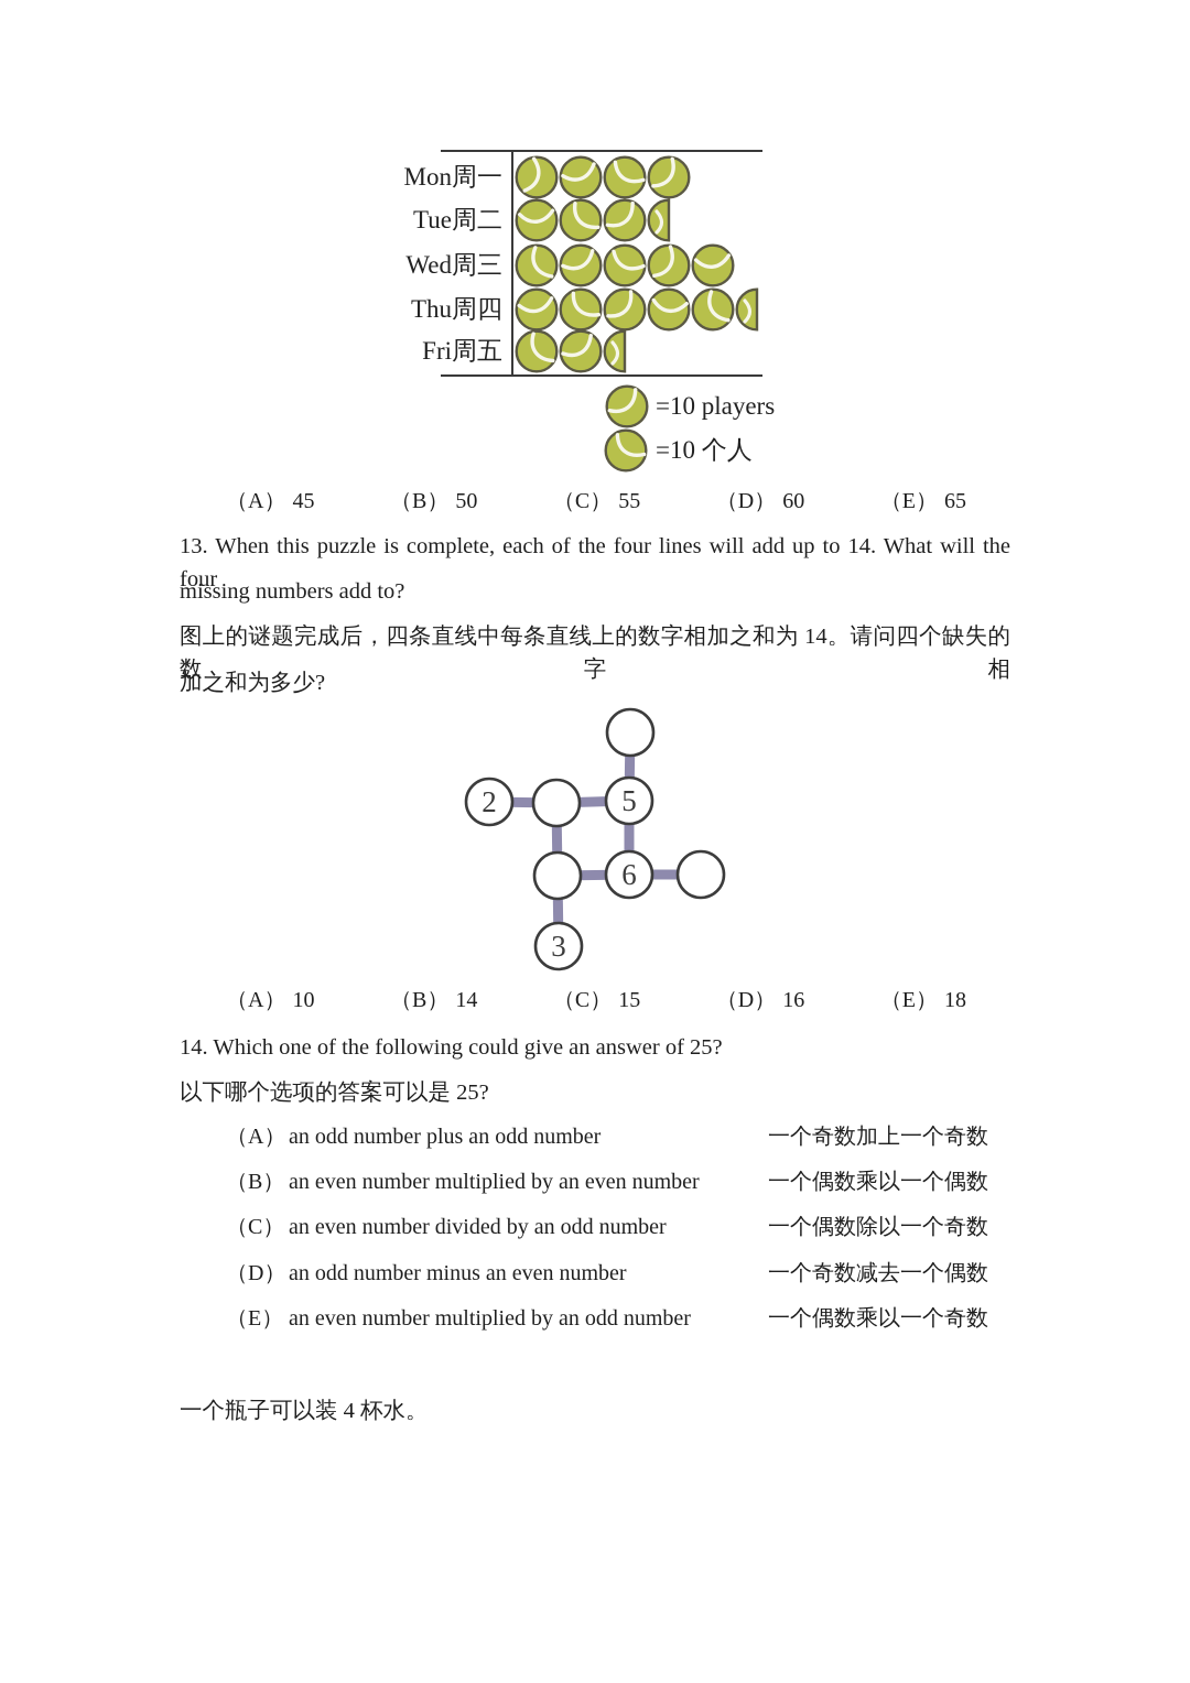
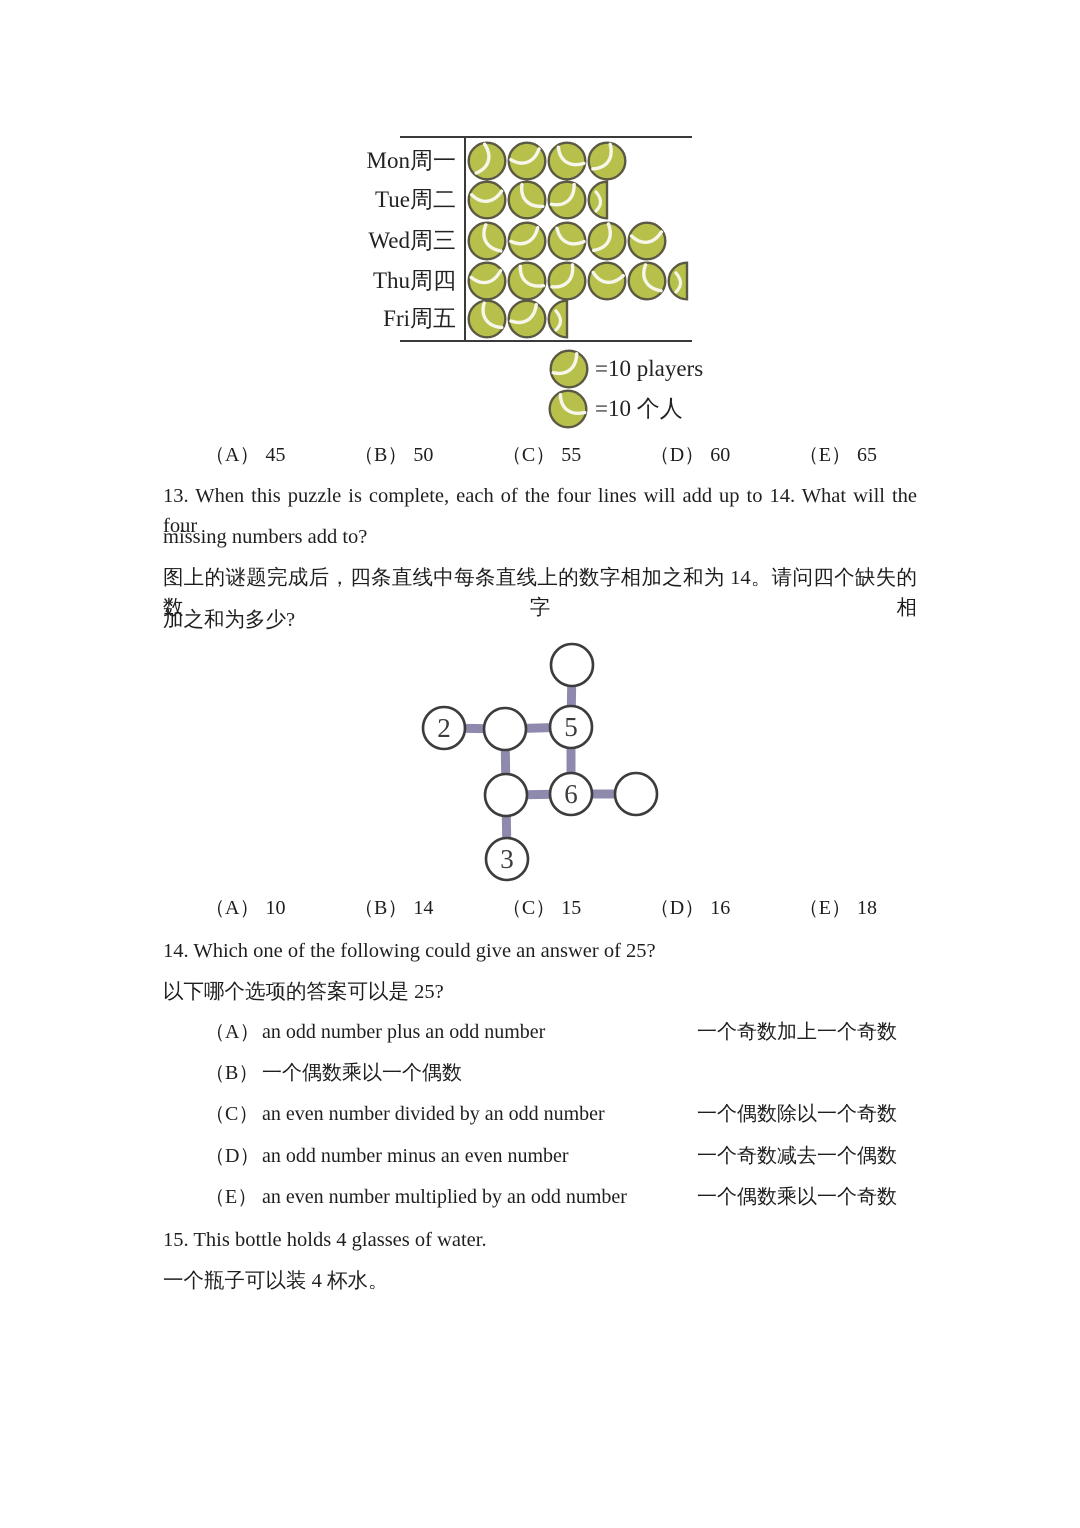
  Mon周一
  Tue周二
  Wed周三
  Thu周四
  Fri周五
  =10 players
  =10 个人
  （A） 45
  （B） 50
  （C） 55
  （D） 60
  （E） 65
  13. When this puzzle is complete, each of the four lines will add up to 14. What will the four
  missing numbers add to?
  图上的谜题完成后，四条直线中每条直线上的数字相加之和为 14。请问四个缺失的数字相
  加之和为多少?
  2
  5
  6
  3
  （A） 10
  （B） 14
  （C） 15
  （D） 16
  （E） 18
  14. Which one of the following could give an answer of 25?
  以下哪个选项的答案可以是 25?
  （A）
  an odd number plus an odd number
  一个奇数加上一个奇数
  （B）
- an even number multiplied by an even number
  一个偶数乘以一个偶数
  （C）
  an even number divided by an odd number
  一个偶数除以一个奇数
  （D）
  an odd number minus an even number
  一个奇数减去一个偶数
  （E）
  an even number multiplied by an odd number
  一个偶数乘以一个奇数
+ 15. This bottle holds 4 glasses of water.
  一个瓶子可以装 4 杯水。
